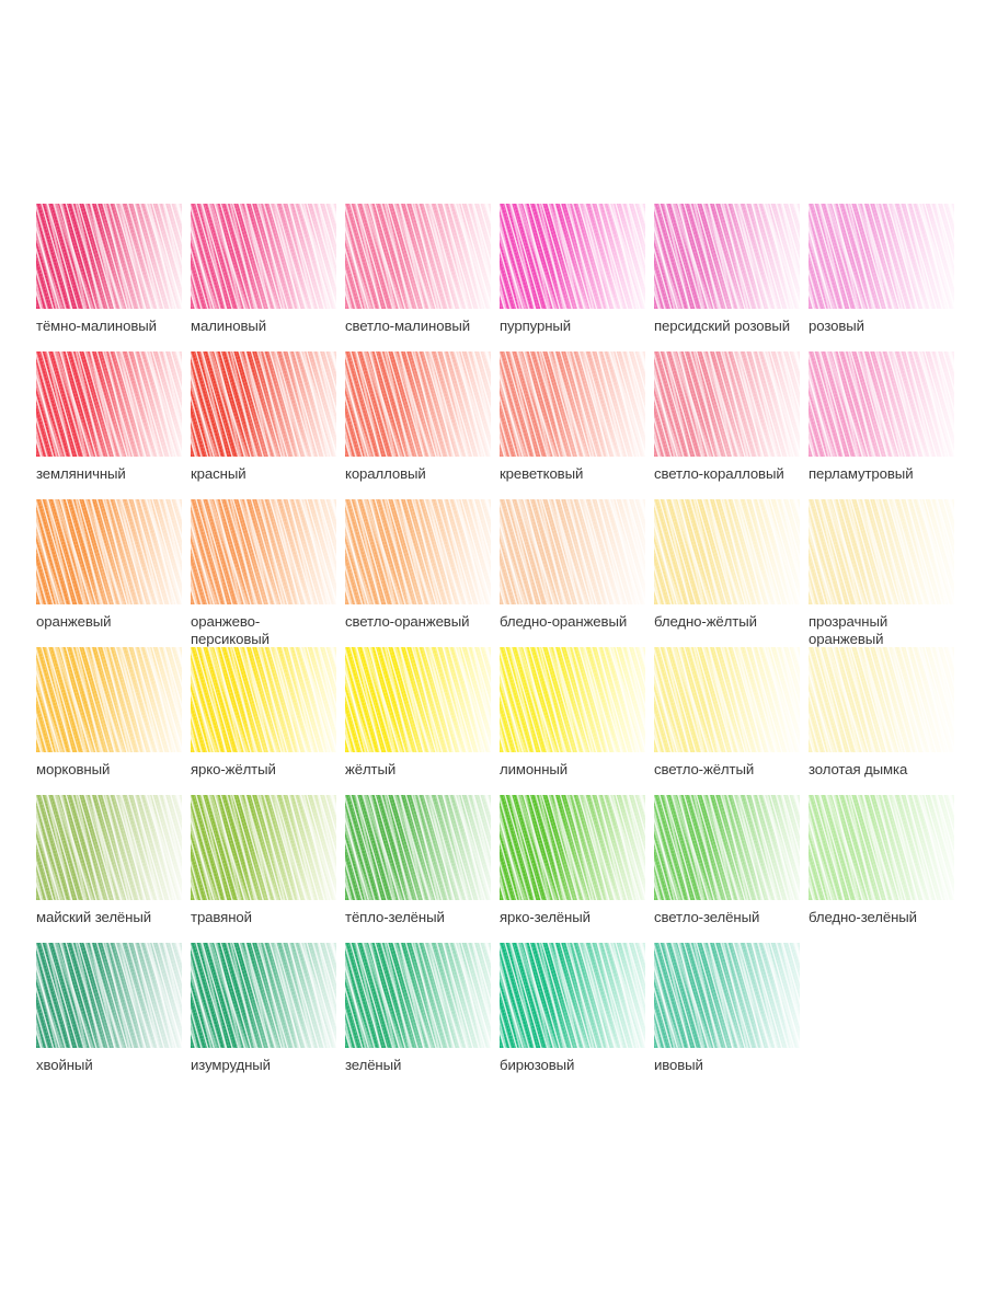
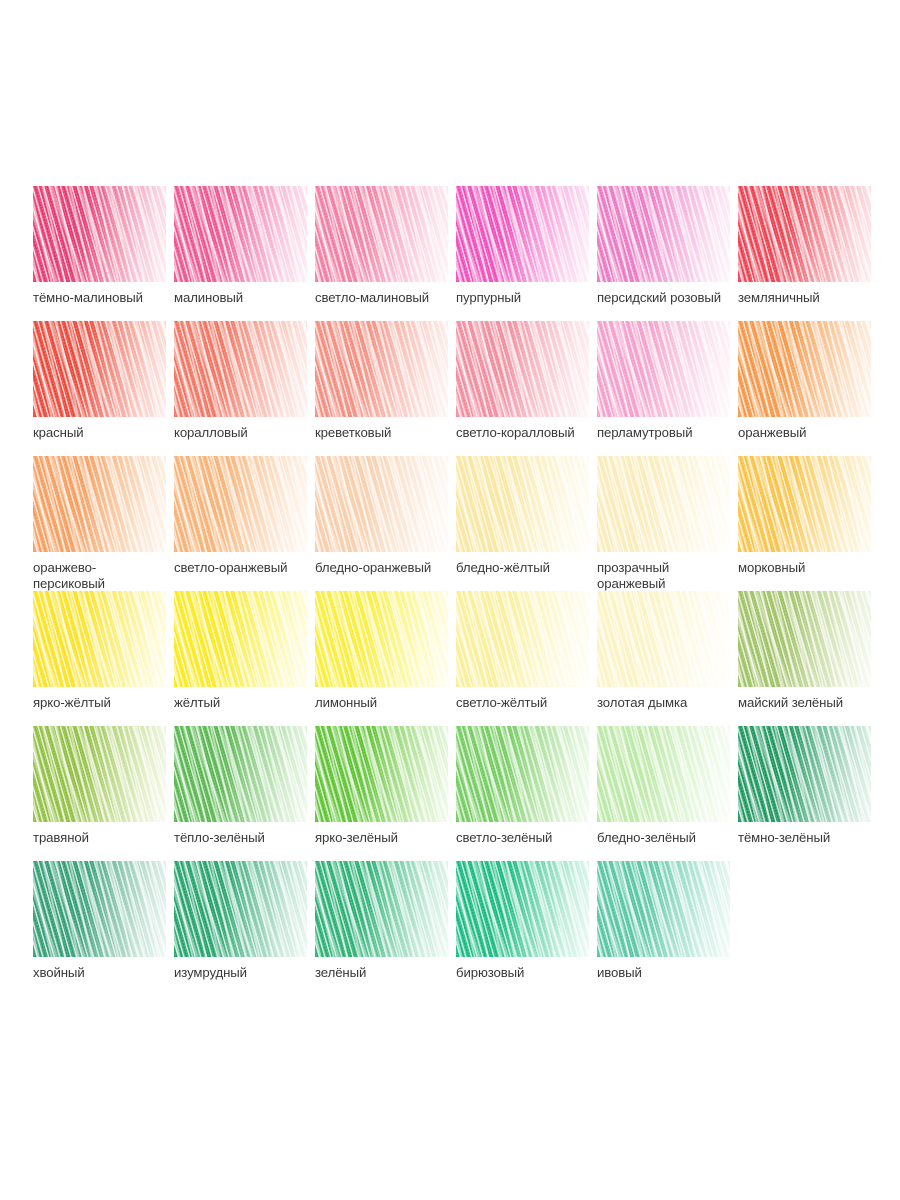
  тёмно-малиновый
  малиновый
  светло-малиновый
  пурпурный
  персидский розовый
- розовый
  земляничный
  красный
  коралловый
  креветковый
  светло-коралловый
  перламутровый
  оранжевый
  оранжево-
  персиковый
  светло-оранжевый
  бледно-оранжевый
  бледно-жёлтый
  прозрачный
  оранжевый
  морковный
  ярко-жёлтый
  жёлтый
  лимонный
  светло-жёлтый
  золотая дымка
  майский зелёный
  травяной
  тёпло-зелёный
  ярко-зелёный
  светло-зелёный
  бледно-зелёный
+ тёмно-зелёный
  хвойный
  изумрудный
  зелёный
  бирюзовый
  ивовый
